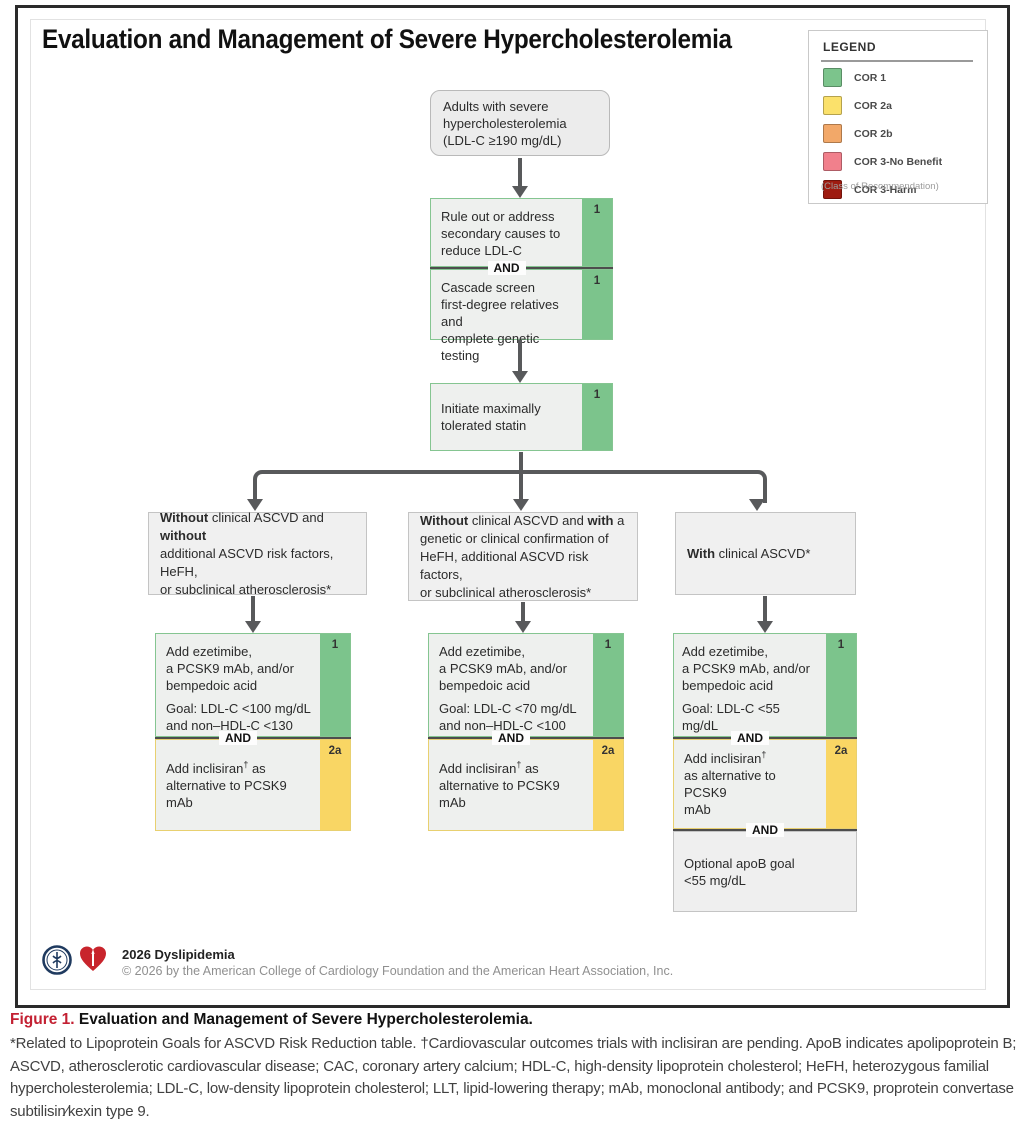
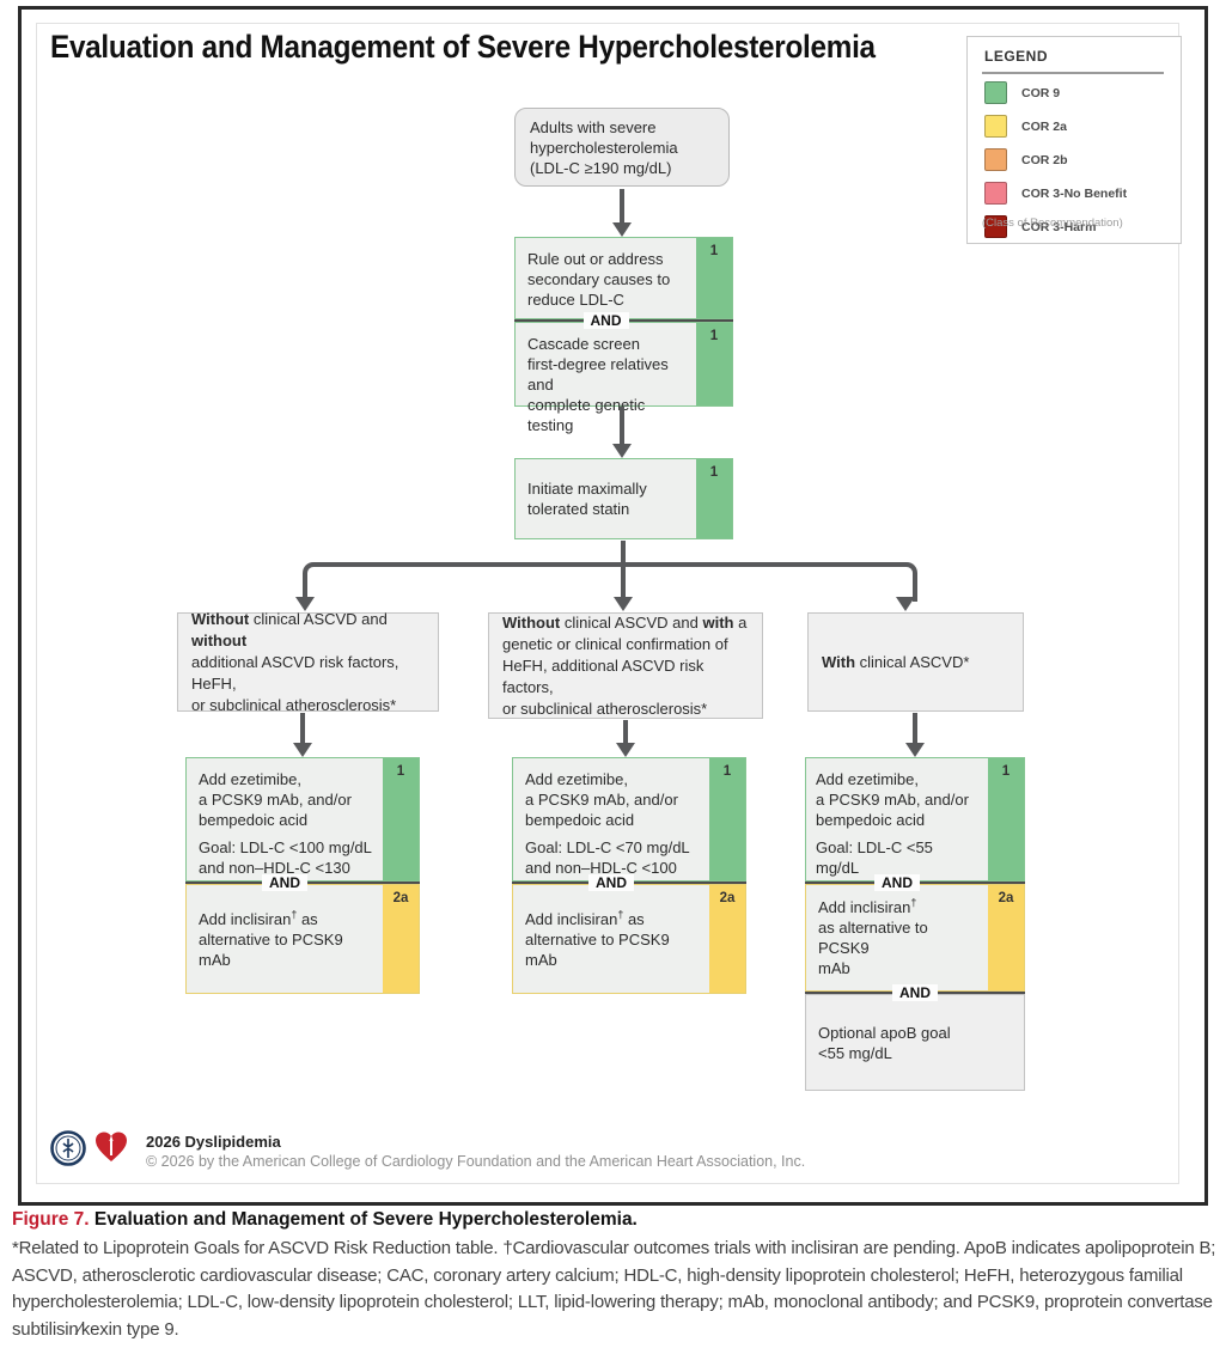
  Evaluation and Management of Severe Hypercholesterolemia
  LEGEND
- COR 1
+ COR 9
  COR 2a
  COR 2b
  COR 3-No Benefit
  COR 3-Harm
  (Class of Recommendation)
  Adults with severe
  hypercholesterolemia
  (LDL-C ≥190 mg/dL)
  Rule out or address
  secondary causes to
  reduce LDL-C
  1
  AND
  Cascade screen
  first-degree relatives and
  complete genetic testing
  1
  Initiate maximally
  tolerated statin
  1
  Without clinical ASCVD and without
  additional ASCVD risk factors, HeFH,
  or subclinical atherosclerosis*
  Without clinical ASCVD and with a
  genetic or clinical confirmation of
  HeFH, additional ASCVD risk factors,
  or subclinical atherosclerosis*
  With clinical ASCVD*
  Add ezetimibe,
  a PCSK9 mAb, and/or
  bempedoic acid
  Goal: LDL-C <100 mg/dL
  and non–HDL-C <130
  1
  AND
  Add inclisiran† as
  alternative to PCSK9 mAb
  2a
  Add ezetimibe,
  a PCSK9 mAb, and/or
  bempedoic acid
  Goal: LDL-C <70 mg/dL
  and non–HDL-C <100
  1
  AND
  Add inclisiran† as
  alternative to PCSK9 mAb
  2a
  Add ezetimibe,
  a PCSK9 mAb, and/or
  bempedoic acid
  Goal: LDL-C <55 mg/dL
  1
  AND
  Add inclisiran†
  as alternative to PCSK9
  mAb
  2a
  AND
  Optional apoB goal
  <55 mg/dL
  2026 Dyslipidemia
  © 2026 by the American College of Cardiology Foundation and the American Heart Association, Inc.
- Figure 1. Evaluation and Management of Severe Hypercholesterolemia.
+ Figure 7. Evaluation and Management of Severe Hypercholesterolemia.
  *Related to Lipoprotein Goals for ASCVD Risk Reduction table. †Cardiovascular outcomes trials with inclisiran are pending. ApoB indicates apolipoprotein B; ASCVD, atherosclerotic cardiovascular disease; CAC, coronary artery calcium; HDL-C, high-density lipoprotein cholesterol; HeFH, heterozygous familial hypercholesterolemia; LDL-C, low-density lipoprotein cholesterol; LLT, lipid-lowering therapy; mAb, monoclonal antibody; and PCSK9, proprotein convertase subtilisin⁄kexin type 9.
